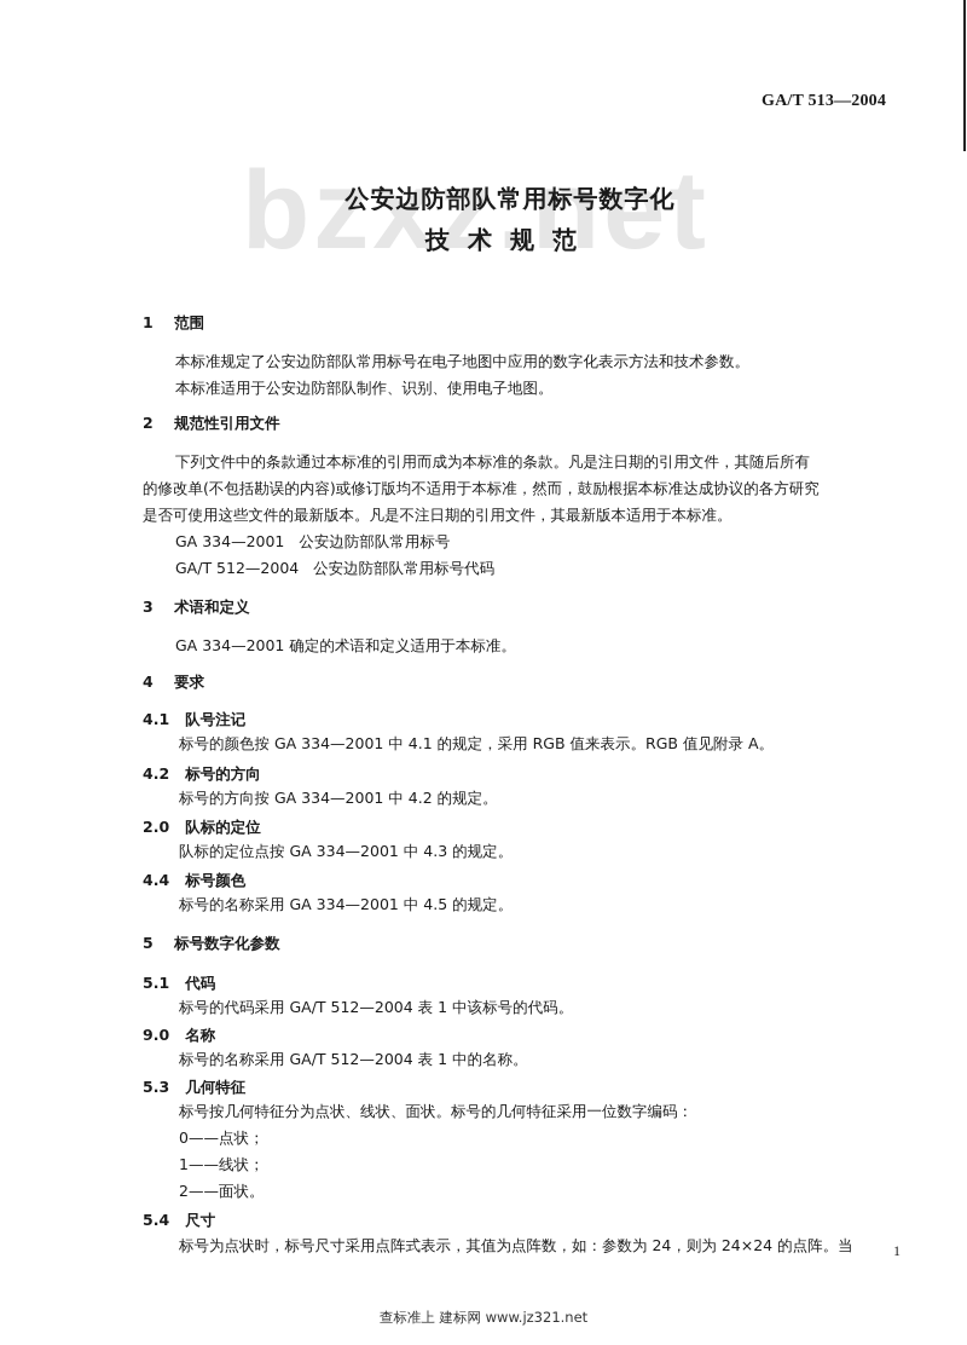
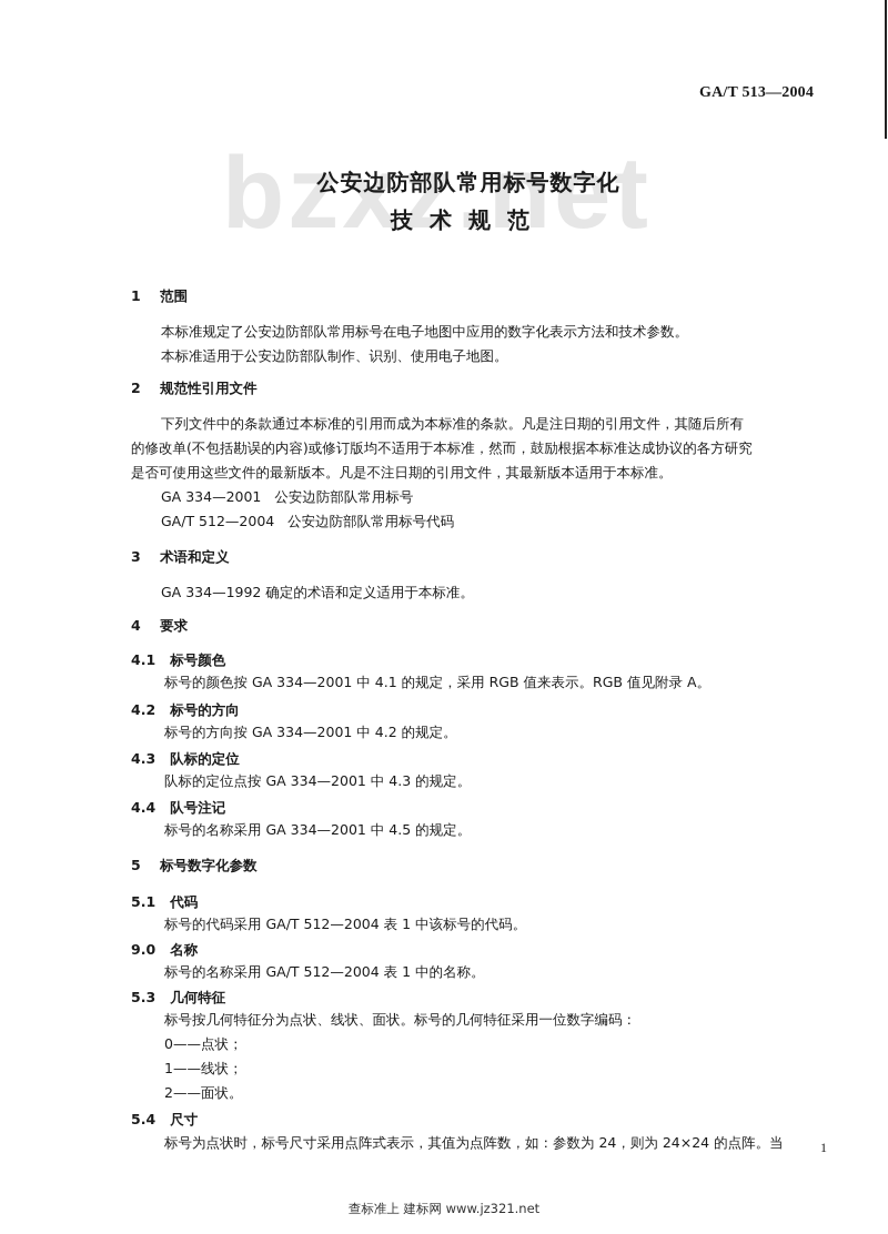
  GA/T 513—2004
  bzxz.net
  公安边防部队常用标号数字化
  技术规范
  1 范围
  本标准规定了公安边防部队常用标号在电子地图中应用的数字化表示方法和技术参数。
  本标准适用于公安边防部队制作、识别、使用电子地图。
  2 规范性引用文件
  下列文件中的条款通过本标准的引用而成为本标准的条款。凡是注日期的引用文件，其随后所有
  的修改单(不包括勘误的内容)或修订版均不适用于本标准，然而，鼓励根据本标准达成协议的各方研究
  是否可使用这些文件的最新版本。凡是不注日期的引用文件，其最新版本适用于本标准。
  GA 334—2001 公安边防部队常用标号
  GA/T 512—2004 公安边防部队常用标号代码
  3 术语和定义
- GA 334—2001 确定的术语和定义适用于本标准。
+ GA 334—1992 确定的术语和定义适用于本标准。
  4 要求
- 4.1 队号注记
+ 4.1 标号颜色
  标号的颜色按 GA 334—2001 中 4.1 的规定，采用 RGB 值来表示。RGB 值见附录 A。
  4.2 标号的方向
  标号的方向按 GA 334—2001 中 4.2 的规定。
- 2.0 队标的定位
+ 4.3 队标的定位
  队标的定位点按 GA 334—2001 中 4.3 的规定。
- 4.4 标号颜色
+ 4.4 队号注记
  标号的名称采用 GA 334—2001 中 4.5 的规定。
  5 标号数字化参数
  5.1 代码
  标号的代码采用 GA/T 512—2004 表 1 中该标号的代码。
  9.0 名称
  标号的名称采用 GA/T 512—2004 表 1 中的名称。
  5.3 几何特征
  标号按几何特征分为点状、线状、面状。标号的几何特征采用一位数字编码：
  0——点状；
  1——线状；
  2——面状。
  5.4 尺寸
  标号为点状时，标号尺寸采用点阵式表示，其值为点阵数，如：参数为 24，则为 24×24 的点阵。当
  1
  查标准上 建标网 www.jz321.net
